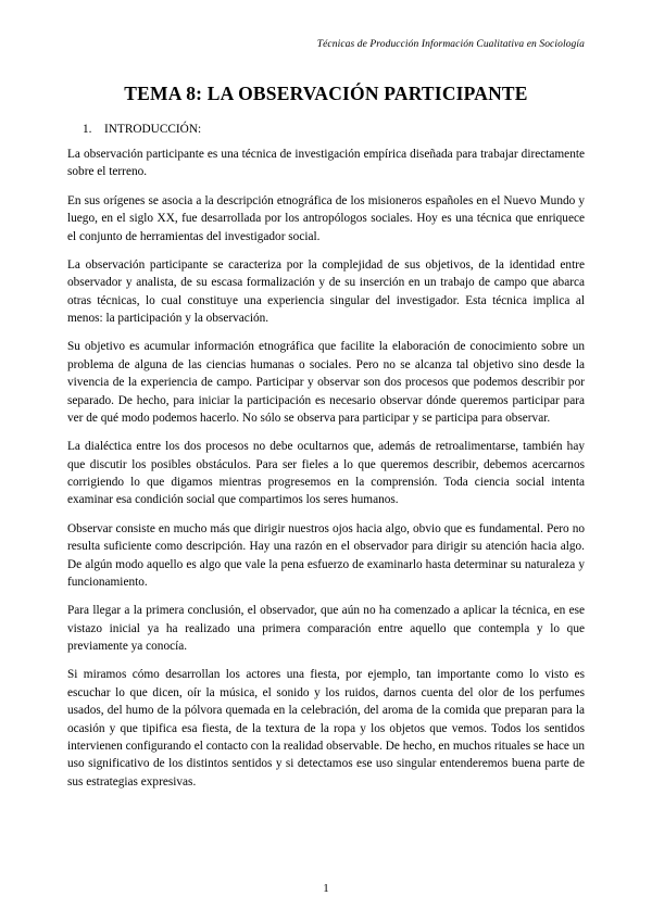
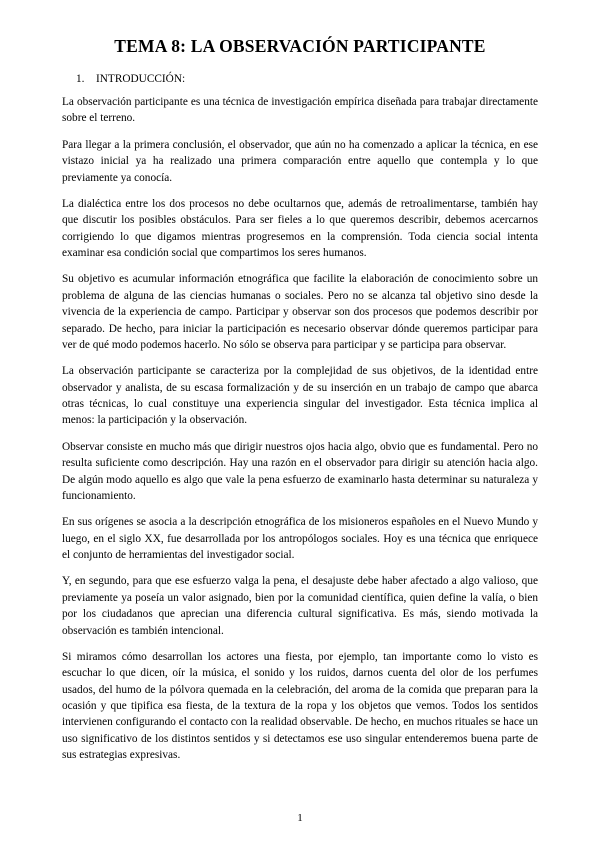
- Técnicas de Producción Información Cualitativa en Sociología
  TEMA 8: LA OBSERVACIÓN PARTICIPANTE
  1.
  INTRODUCCIÓN:
  La observación participante es una técnica de investigación empírica diseñada para trabajar directamente sobre el terreno.
- En sus orígenes se asocia a la descripción etnográfica de los misioneros españoles en el Nuevo Mundo y luego, en el siglo XX, fue desarrollada por los antropólogos sociales. Hoy es una técnica que enriquece el conjunto de herramientas del investigador social.
+ Para llegar a la primera conclusión, el observador, que aún no ha comenzado a aplicar la técnica, en ese vistazo inicial ya ha realizado una primera comparación entre aquello que contempla y lo que previamente ya conocía.
- La observación participante se caracteriza por la complejidad de sus objetivos, de la identidad entre observador y analista, de su escasa formalización y de su inserción en un trabajo de campo que abarca otras técnicas, lo cual constituye una experiencia singular del investigador. Esta técnica implica al menos: la participación y la observación.
+ La dialéctica entre los dos procesos no debe ocultarnos que, además de retroalimentarse, también hay que discutir los posibles obstáculos. Para ser fieles a lo que queremos describir, debemos acercarnos corrigiendo lo que digamos mientras progresemos en la comprensión. Toda ciencia social intenta examinar esa condición social que compartimos los seres humanos.
  Su objetivo es acumular información etnográfica que facilite la elaboración de conocimiento sobre un problema de alguna de las ciencias humanas o sociales. Pero no se alcanza tal objetivo sino desde la vivencia de la experiencia de campo. Participar y observar son dos procesos que podemos describir por separado. De hecho, para iniciar la participación es necesario observar dónde queremos participar para ver de qué modo podemos hacerlo. No sólo se observa para participar y se participa para observar.
- La dialéctica entre los dos procesos no debe ocultarnos que, además de retroalimentarse, también hay que discutir los posibles obstáculos. Para ser fieles a lo que queremos describir, debemos acercarnos corrigiendo lo que digamos mientras progresemos en la comprensión. Toda ciencia social intenta examinar esa condición social que compartimos los seres humanos.
+ La observación participante se caracteriza por la complejidad de sus objetivos, de la identidad entre observador y analista, de su escasa formalización y de su inserción en un trabajo de campo que abarca otras técnicas, lo cual constituye una experiencia singular del investigador. Esta técnica implica al menos: la participación y la observación.
  Observar consiste en mucho más que dirigir nuestros ojos hacia algo, obvio que es fundamental. Pero no resulta suficiente como descripción. Hay una razón en el observador para dirigir su atención hacia algo. De algún modo aquello es algo que vale la pena esfuerzo de examinarlo hasta determinar su naturaleza y funcionamiento.
- Para llegar a la primera conclusión, el observador, que aún no ha comenzado a aplicar la técnica, en ese vistazo inicial ya ha realizado una primera comparación entre aquello que contempla y lo que previamente ya conocía.
+ En sus orígenes se asocia a la descripción etnográfica de los misioneros españoles en el Nuevo Mundo y luego, en el siglo XX, fue desarrollada por los antropólogos sociales. Hoy es una técnica que enriquece el conjunto de herramientas del investigador social.
+ Y, en segundo, para que ese esfuerzo valga la pena, el desajuste debe haber afectado a algo valioso, que previamente ya poseía un valor asignado, bien por la comunidad científica, quien define la valía, o bien por los ciudadanos que aprecian una diferencia cultural significativa. Es más, siendo motivada la observación es también intencional.
  Si miramos cómo desarrollan los actores una fiesta, por ejemplo, tan importante como lo visto es escuchar lo que dicen, oír la música, el sonido y los ruidos, darnos cuenta del olor de los perfumes usados, del humo de la pólvora quemada en la celebración, del aroma de la comida que preparan para la ocasión y que tipifica esa fiesta, de la textura de la ropa y los objetos que vemos. Todos los sentidos intervienen configurando el contacto con la realidad observable. De hecho, en muchos rituales se hace un uso significativo de los distintos sentidos y si detectamos ese uso singular entenderemos buena parte de sus estrategias expresivas.
  1
